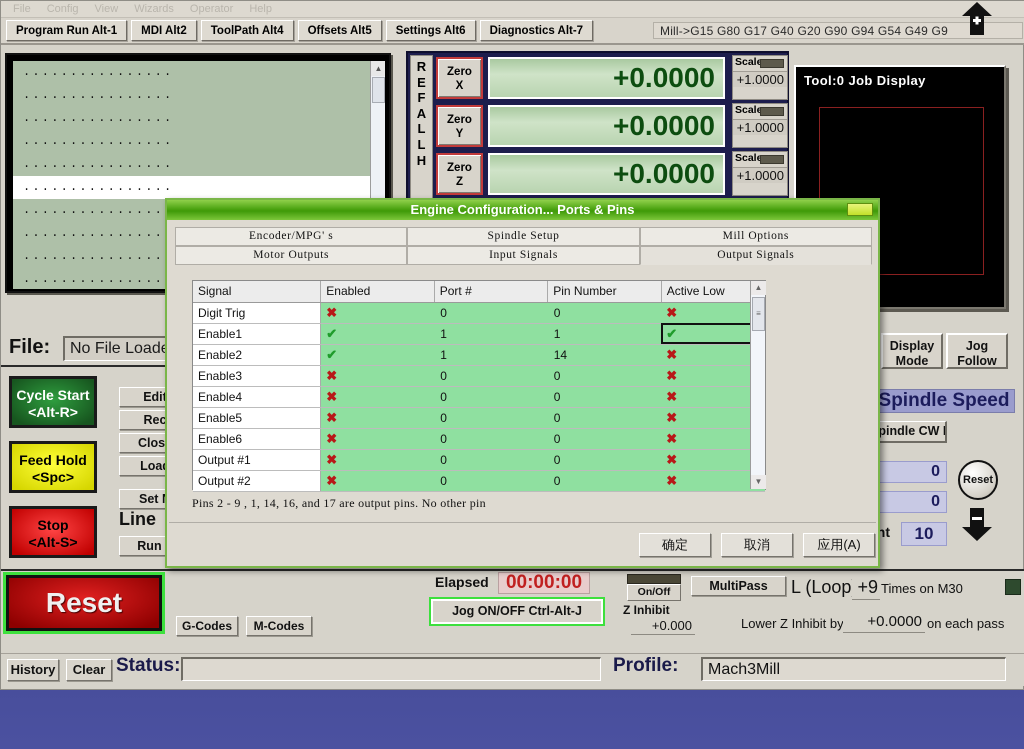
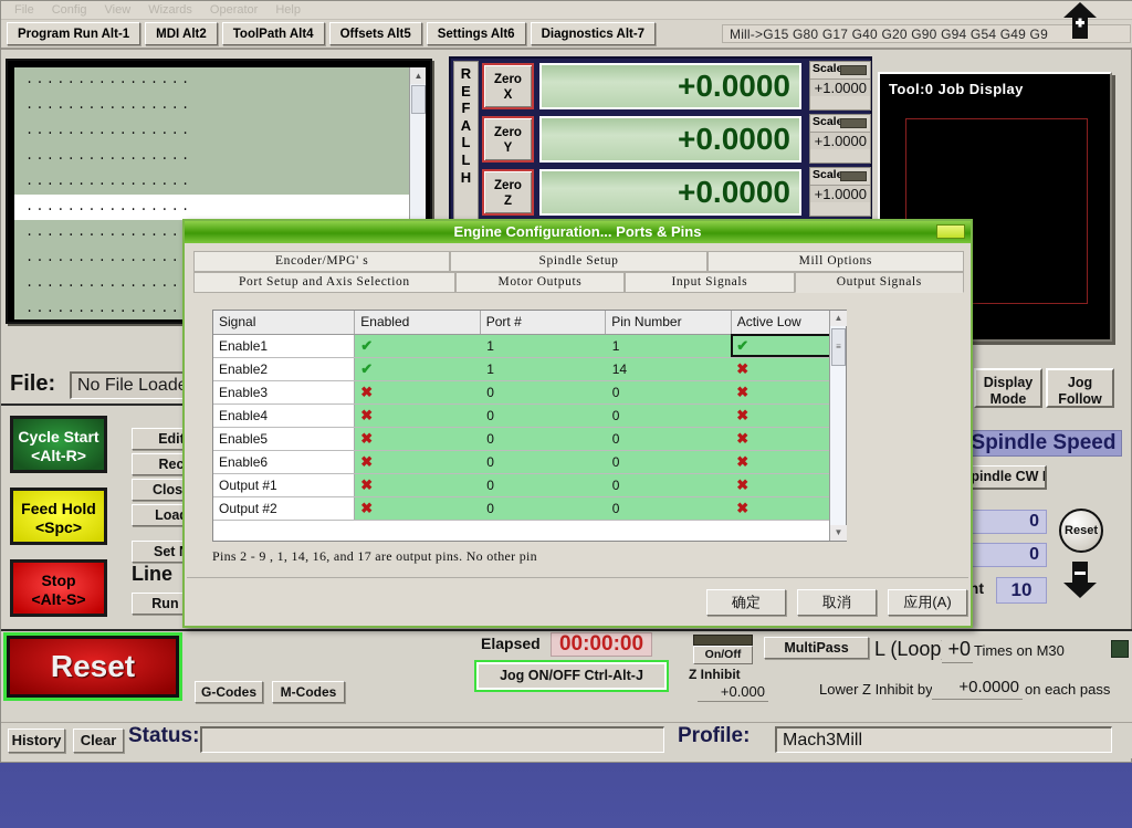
  File
  Config
  View
  Wizards
  Operator
  Help
  Program Run Alt-1
  MDI Alt2
  ToolPath Alt4
  Offsets Alt5
  Settings Alt6
  Diagnostics Alt-7
  Mill->G15 G80 G17 G40 G20 G90 G94 G54 G49 G9
  ................
  ................
  ................
  ................
  ................
  ................
  ...............
  ...............
  ...............
  ...............
  ▲
  R
  E
  F
  A
  L
  L
  H
  Zero
  X
  +0.0000
  Scal
  +1.0000
  Zero
  Y
  +0.0000
  Scal
  +1.0000
  Zero
  Z
  +0.0000
  Scal
  +1.0000
  Tool:0 Job Display
  File:
  No File Load
  Cycle Start
  <Alt-R>
  Feed Hold
  <Spc>
  Stop
  <Alt-S>
  Edi
  Rec
  Clos
  Loa
  Set
  Line
  Run
  Display
  Mode
  Jog
  Follow
  Spindle Speed
  pindle CW F
  0
  0
  10
  Reset
  Reset
  G-Codes
  M-Codes
  Elapsed
  00:00:00
  Jog ON/OFF Ctrl-Alt-J
  On/Off
  Z Inhibit
  +0.000
  MultiPass
  L (Loop
- +9
+ +0
  Times on M30
  Lower Z Inhibit by
  +0.0000
  on each pass
  History
  Clear
  Status:
  Profile:
  Mach3Mill
  Engine Configuration... Ports & Pins
  Encoder/MPG' s
  Spindle Setup
  Mill Options
+ Port Setup and Axis Selection
  Motor Outputs
  Input Signals
  Output Signals
  Signal	Enabled	Port #	Pin Number	Active Low
- Digit Trig	✖	0	0	✖
  Enable1	✔	1	1	✔
  Enable2	✔	1	14	✖
  Enable3	✖	0	0	✖
  Enable4	✖	0	0	✖
  Enable5	✖	0	0	✖
  Enable6	✖	0	0	✖
  Output #1	✖	0	0	✖
  Output #2	✖	0	0	✖
  ▲
  ≡
  ▼
  Pins 2 - 9 , 1, 14, 16, and 17 are output pins. No other pin
  确定
  取消
  应用(A)
